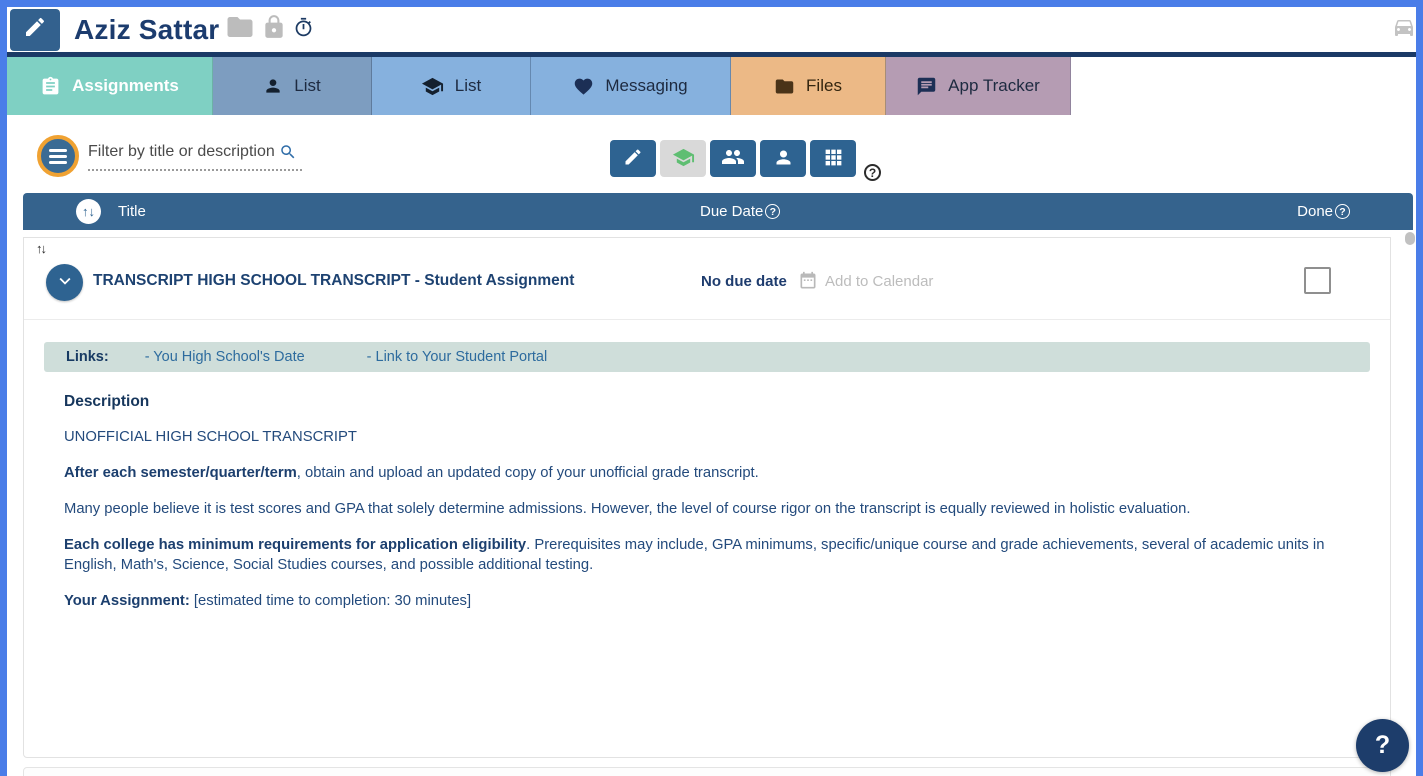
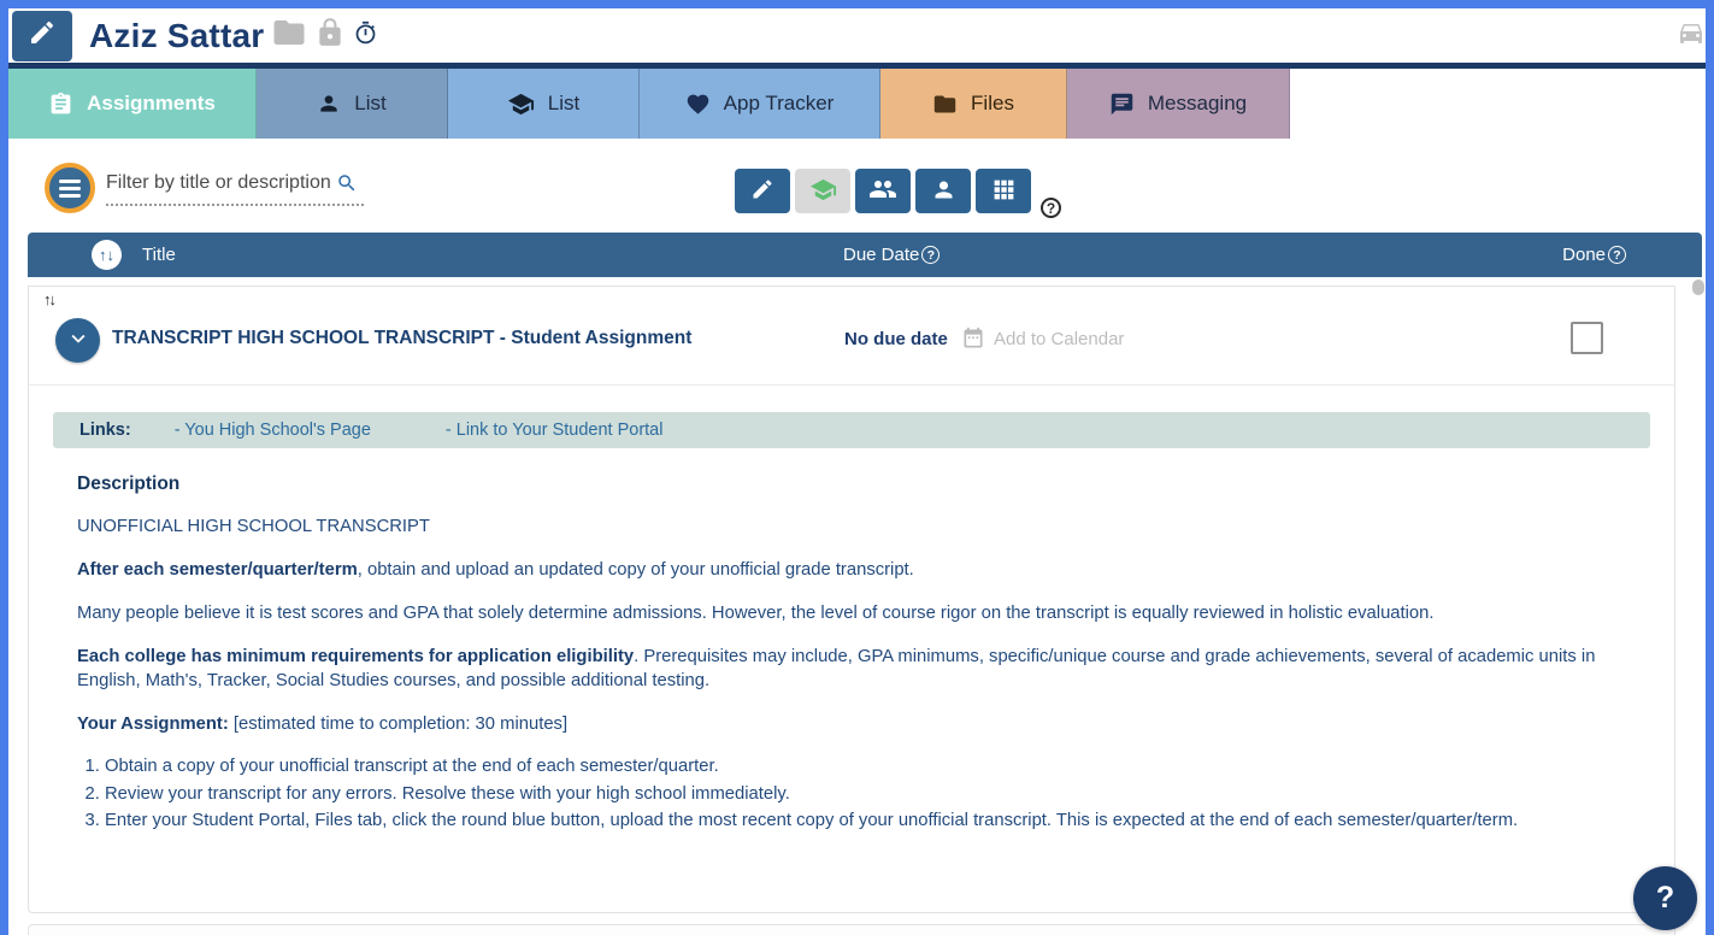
  Aziz Sattar
  Assignments
  List
  List
- Messaging
+ App Tracker
  Files
- App Tracker
+ Messaging
  Filter by title or description
  ?
  ↑↓
  Title
  Due Date
  ?
  Done
  ?
  ↑↓
  TRANSCRIPT HIGH SCHOOL TRANSCRIPT - Student Assignment
  No due date
  Add to Calendar
  Links:
- - You High School's Date
+ - You High School's Page
  - Link to Your Student Portal
  Description
  UNOFFICIAL HIGH SCHOOL TRANSCRIPT
  After each semester/quarter/term, obtain and upload an updated copy of your unofficial grade transcript.
  Many people believe it is test scores and GPA that solely determine admissions. However, the level of course rigor on the transcript is equally reviewed in holistic evaluation.
- Each college has minimum requirements for application eligibility. Prerequisites may include, GPA minimums, specific/unique course and grade achievements, several of academic units in English, Math's, Science, Social Studies courses, and possible additional testing.
+ Each college has minimum requirements for application eligibility. Prerequisites may include, GPA minimums, specific/unique course and grade achievements, several of academic units in English, Math's, Tracker, Social Studies courses, and possible additional testing.
  Your Assignment: [estimated time to completion: 30 minutes]
+ Obtain a copy of your unofficial transcript at the end of each semester/quarter.
+ Review your transcript for any errors. Resolve these with your high school immediately.
+ Enter your Student Portal, Files tab, click the round blue button, upload the most recent copy of your unofficial transcript. This is expected at the end of each semester/quarter/term.
  ?
